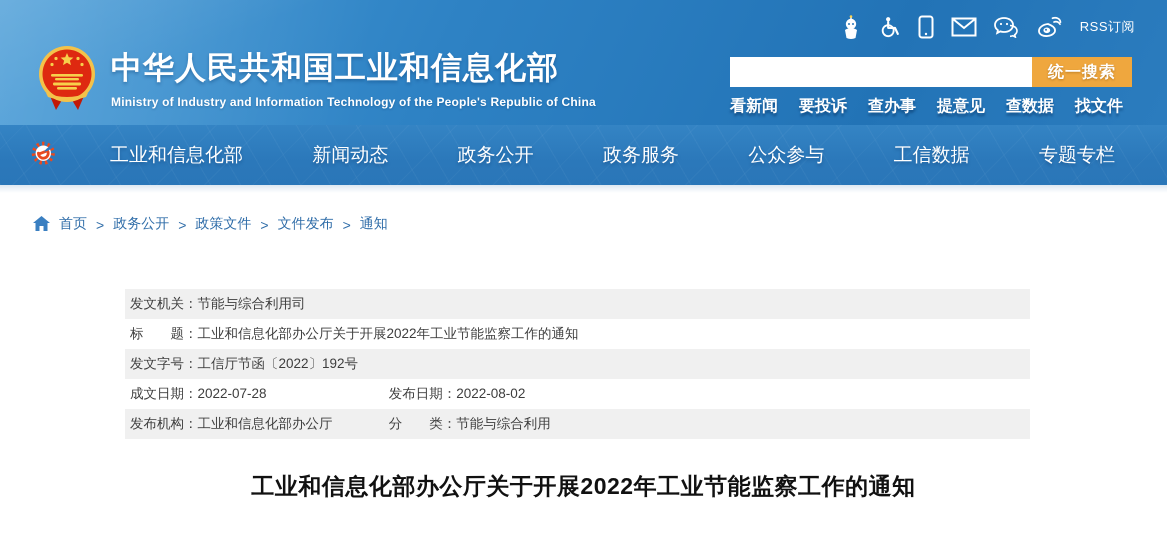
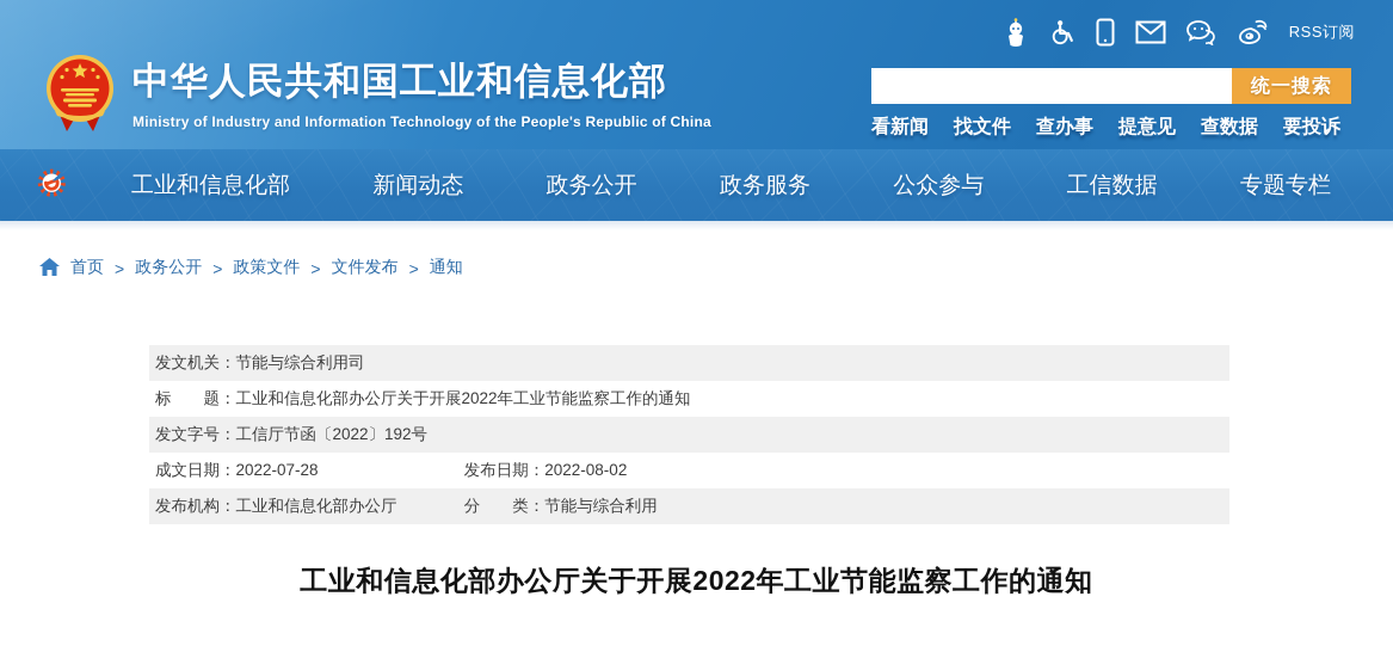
  RSS订阅
  中华人民共和国工业和信息化部
  Ministry of Industry and Information Technology of the People's Republic of China
  统一搜索
  看新闻
- 要投诉
+ 找文件
  查办事
  提意见
  查数据
- 找文件
+ 要投诉
  工业和信息化部
  新闻动态
  政务公开
  政务服务
  公众参与
  工信数据
  专题专栏
  首页
  >
  政务公开
  >
  政策文件
  >
  文件发布
  >
  通知
  发文机关：节能与综合利用司
  标 题：工业和信息化部办公厅关于开展2022年工业节能监察工作的通知
  发文字号：工信厅节函〔2022〕192号
  成文日期：2022-07-28 发布日期：2022-08-02
  发布机构：工业和信息化部办公厅 分 类：节能与综合利用
  工业和信息化部办公厅关于开展2022年工业节能监察工作的通知
